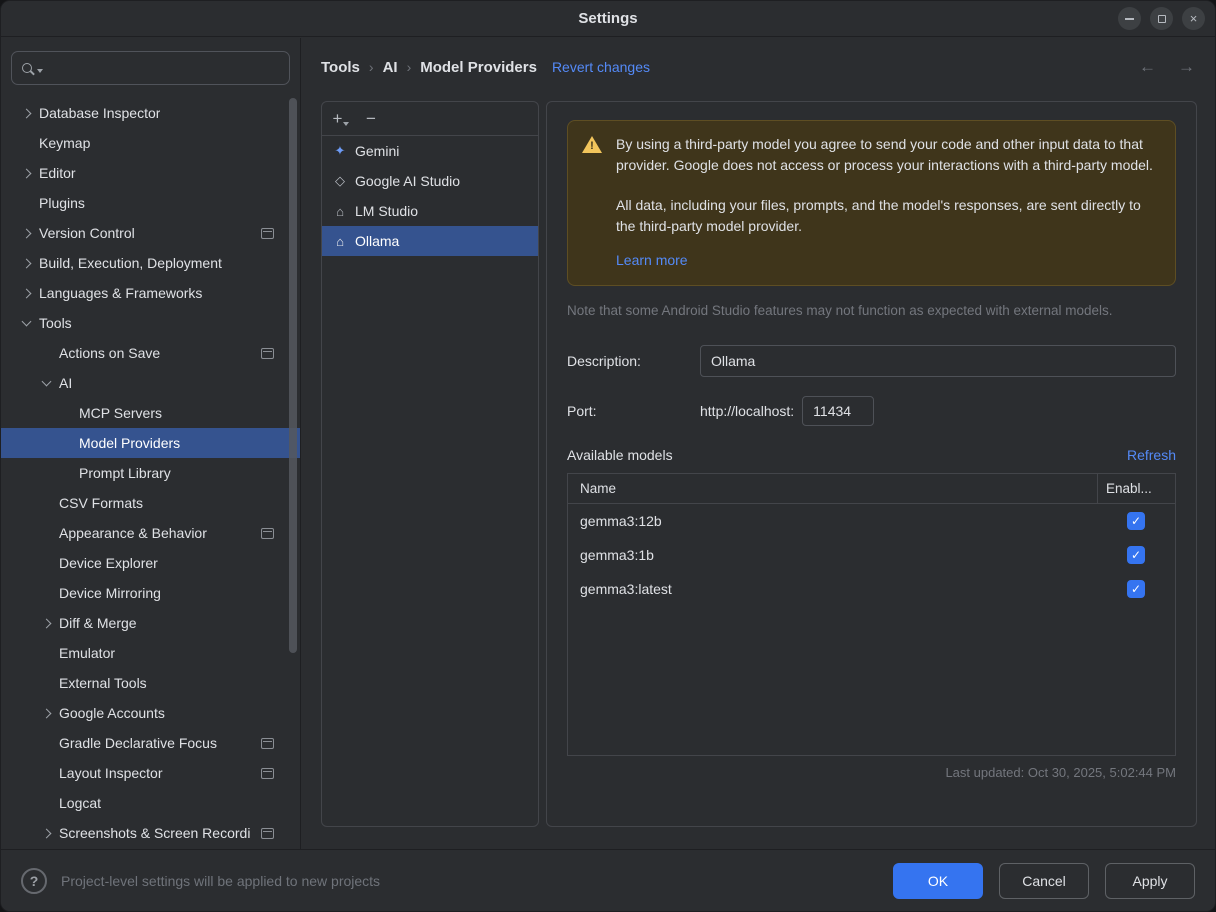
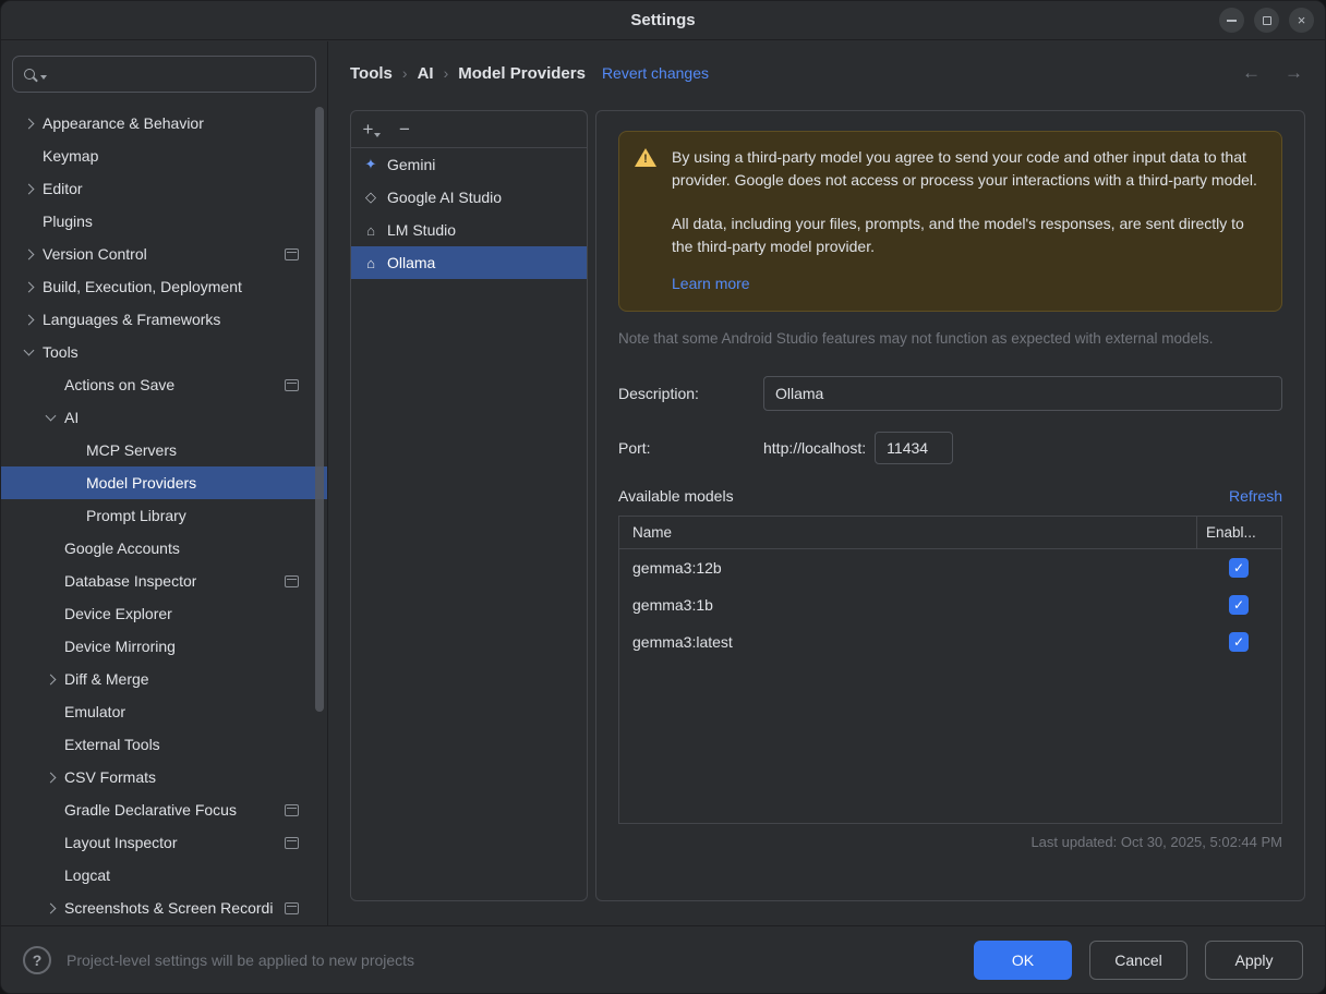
  Settings
  ×
- Database Inspector
+ Appearance & Behavior
  Keymap
  Editor
  Plugins
  Version Control
  Build, Execution, Deployment
  Languages & Frameworks
  Tools
  Actions on Save
  AI
  MCP Servers
  Model Providers
  Prompt Library
- CSV Formats
+ Google Accounts
- Appearance & Behavior
+ Database Inspector
  Device Explorer
  Device Mirroring
  Diff & Merge
  Emulator
  External Tools
- Google Accounts
+ CSV Formats
  Gradle Declarative Focus
  Layout Inspector
  Logcat
  Screenshots & Screen Recordi
  Tools
  ›
  AI
  ›
  Model Providers
  Revert changes
  ←
  →
  +
  −
  ✦
  Gemini
  ◇
  Google AI Studio
  ⌂
  LM Studio
  ⌂
  Ollama
  !
  By using a third-party model you agree to send your code and other input data to that provider. Google does not access or process your interactions with a third-party model.
  All data, including your files, prompts, and the model's responses, are sent directly to the third-party model provider.
  Learn more
  Note that some Android Studio features may not function as expected with external models.
  Description:
  Ollama
  Port:
  http://localhost:
  11434
  Available models
  Refresh
  Name
  Enabl...
  gemma3:12b
  ✓
  gemma3:1b
  ✓
  gemma3:latest
  ✓
  Last updated: Oct 30, 2025, 5:02:44 PM
  ?
  Project-level settings will be applied to new projects
  OK
  Cancel
  Apply
